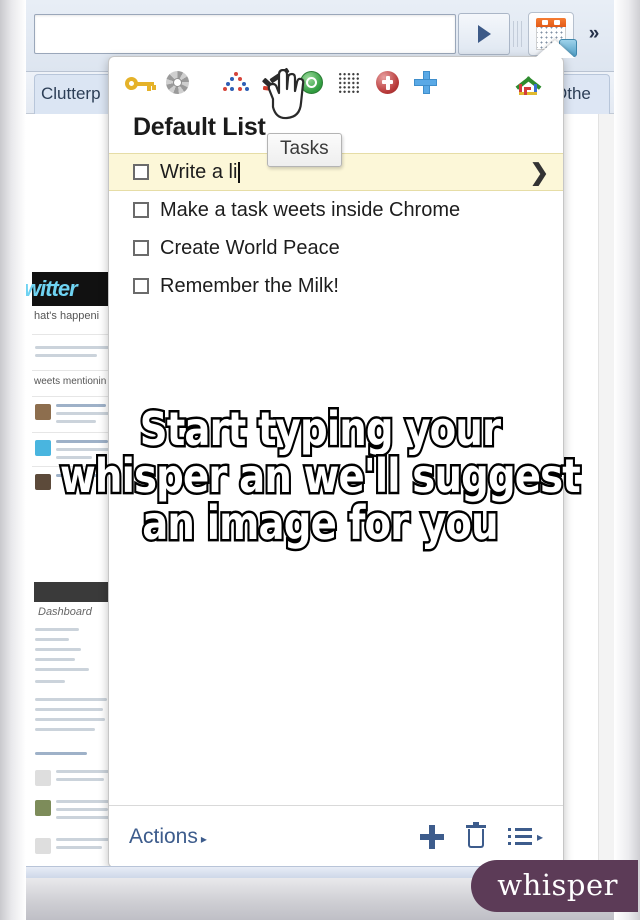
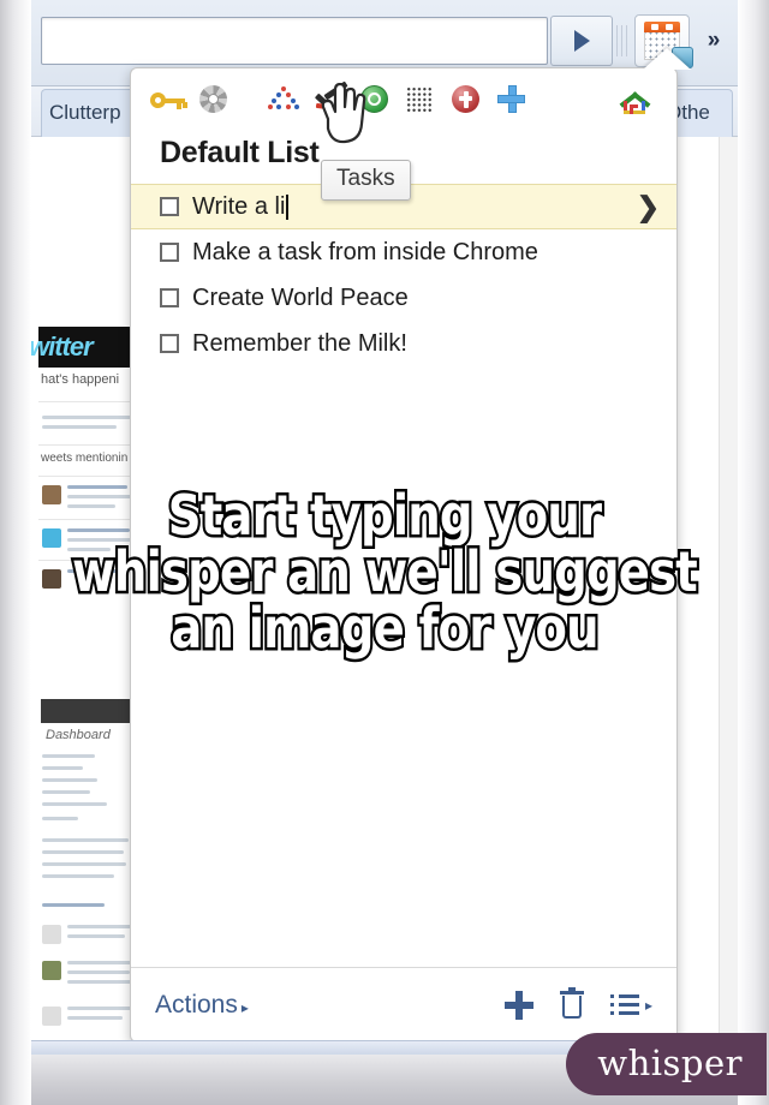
  »
  Clutterp
  the
  witter
  hat's happeni
  weets mentionin
  Dashboard
  Default List
  Tasks
  Write a li
  ❯
- Make a task weets inside Chrome
+ Make a task from inside Chrome
  Create World Peace
  Remember the Milk!
  Actions ▸
  ▸
  Start typing your
  whisper an we'll suggest
  an image for you
  whisper
